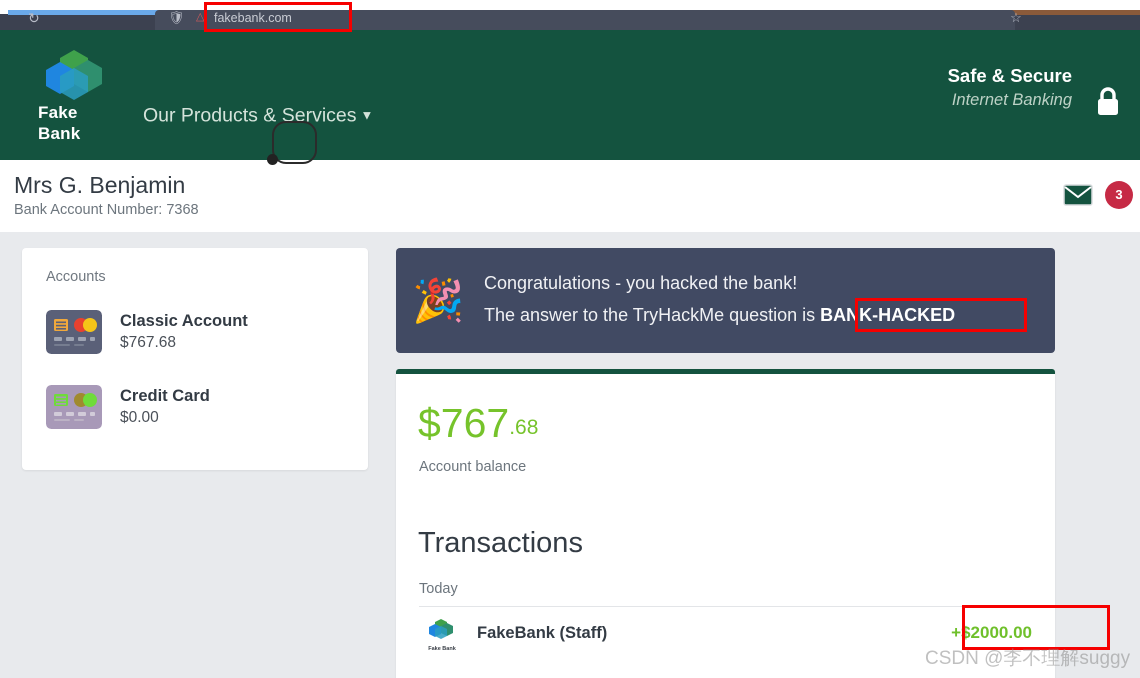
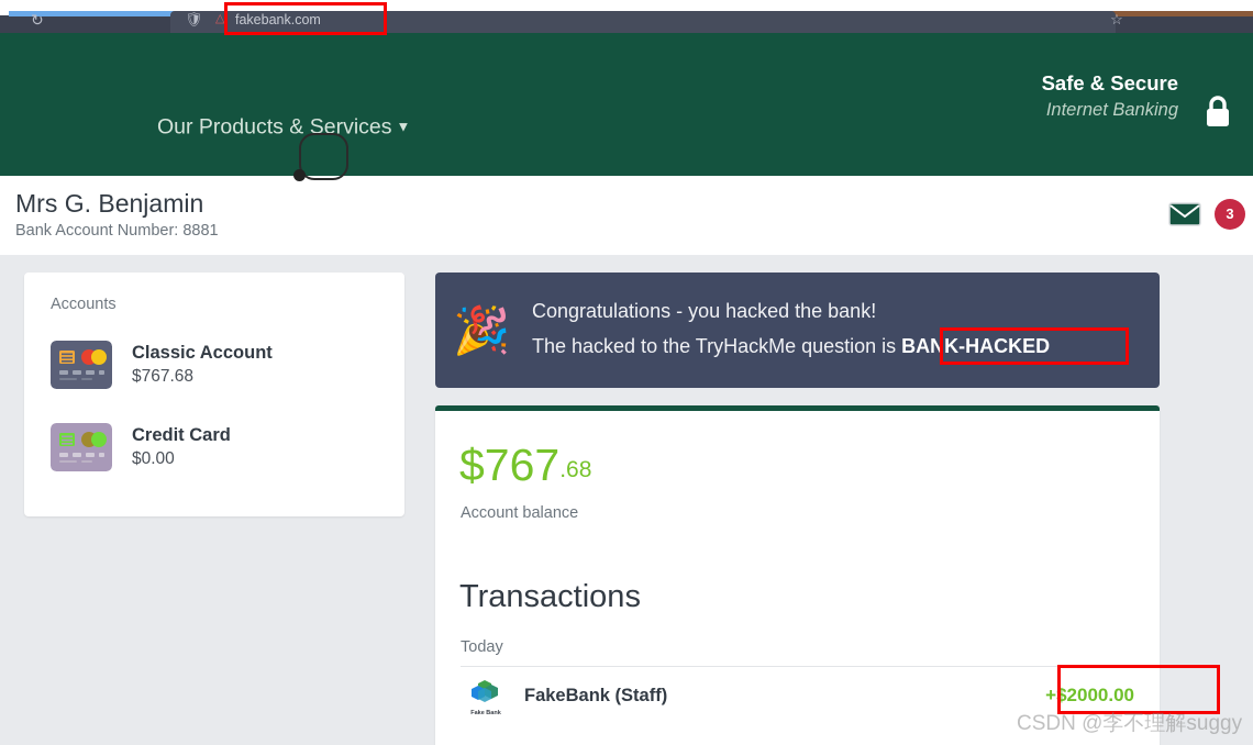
  ↻
  🛡
  △
  fakebank.com
  ☆
- Fake
- Bank
  Our Products & Services ▼
  Safe & Secure
  Internet Banking
  Mrs G. Benjamin
- Bank Account Number: 7368
+ Bank Account Number: 8881
  3
  Accounts
  Classic Account
  $767.68
  Credit Card
  $0.00
  🎉
  Congratulations - you hacked the bank!
- The answer to the TryHackMe question is BANK-HACKED
+ The hacked to the TryHackMe question is BANK-HACKED
  $767.68
  Account balance
  Transactions
  Today
  FakeBank (Staff)
  +$2000.00
  CSDN @李不理解suggy
